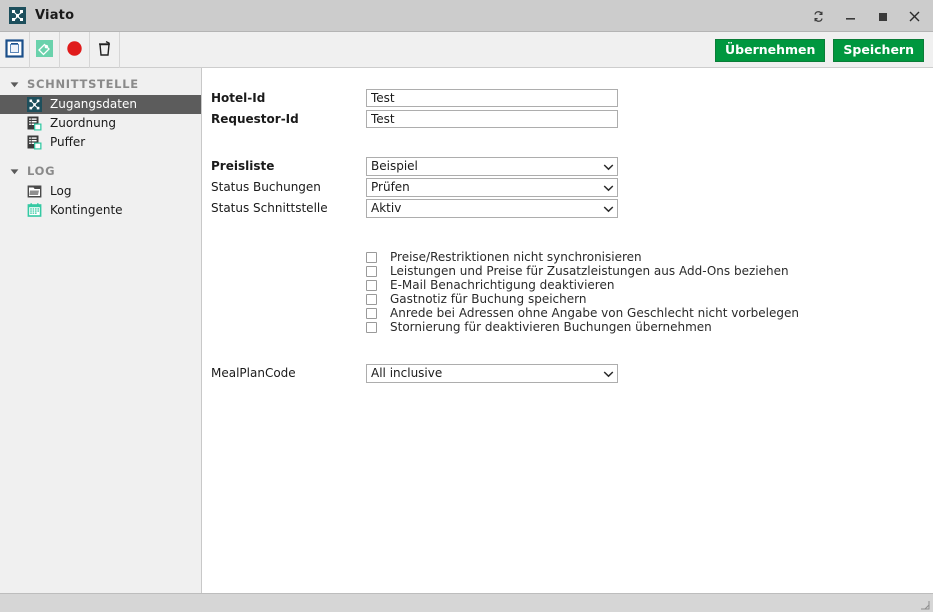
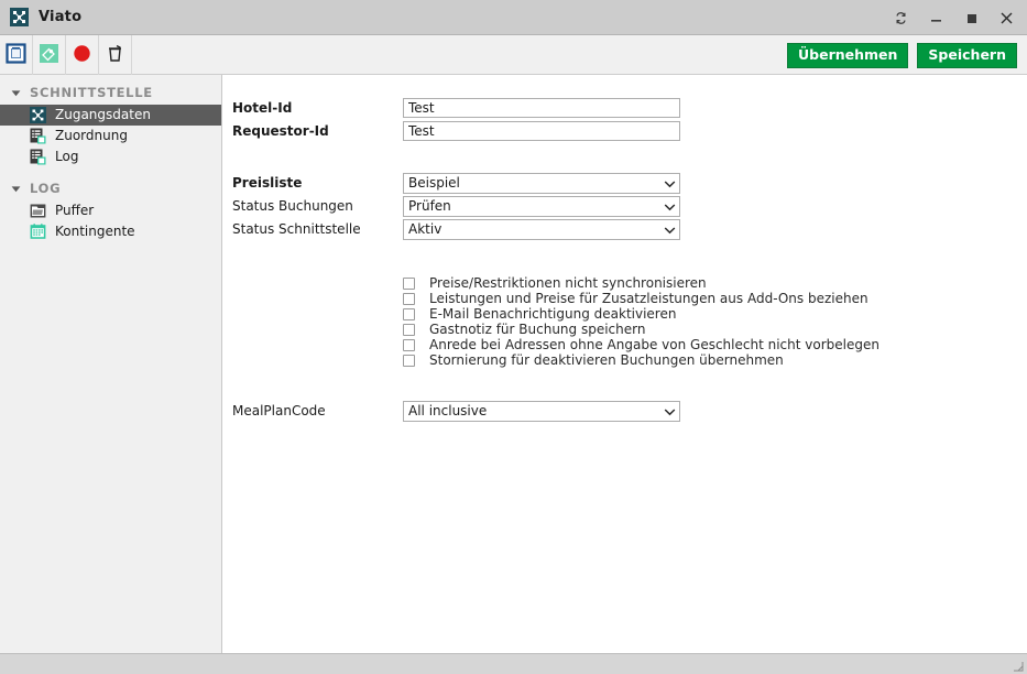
  Viato
  Übernehmen
  Speichern
  SCHNITTSTELLE
  Zugangsdaten
  Zuordnung
- Puffer
+ Log
  LOG
- Log
+ Puffer
  Kontingente
  Hotel-Id
  Test
  Requestor-Id
  Test
  Preisliste
  Beispiel
  Status Buchungen
  Prüfen
  Status Schnittstelle
  Aktiv
  Preise/Restriktionen nicht synchronisieren
  Leistungen und Preise für Zusatzleistungen aus Add-Ons beziehen
  E-Mail Benachrichtigung deaktivieren
  Gastnotiz für Buchung speichern
  Anrede bei Adressen ohne Angabe von Geschlecht nicht vorbelegen
  Stornierung für deaktivieren Buchungen übernehmen
  MealPlanCode
  All inclusive
